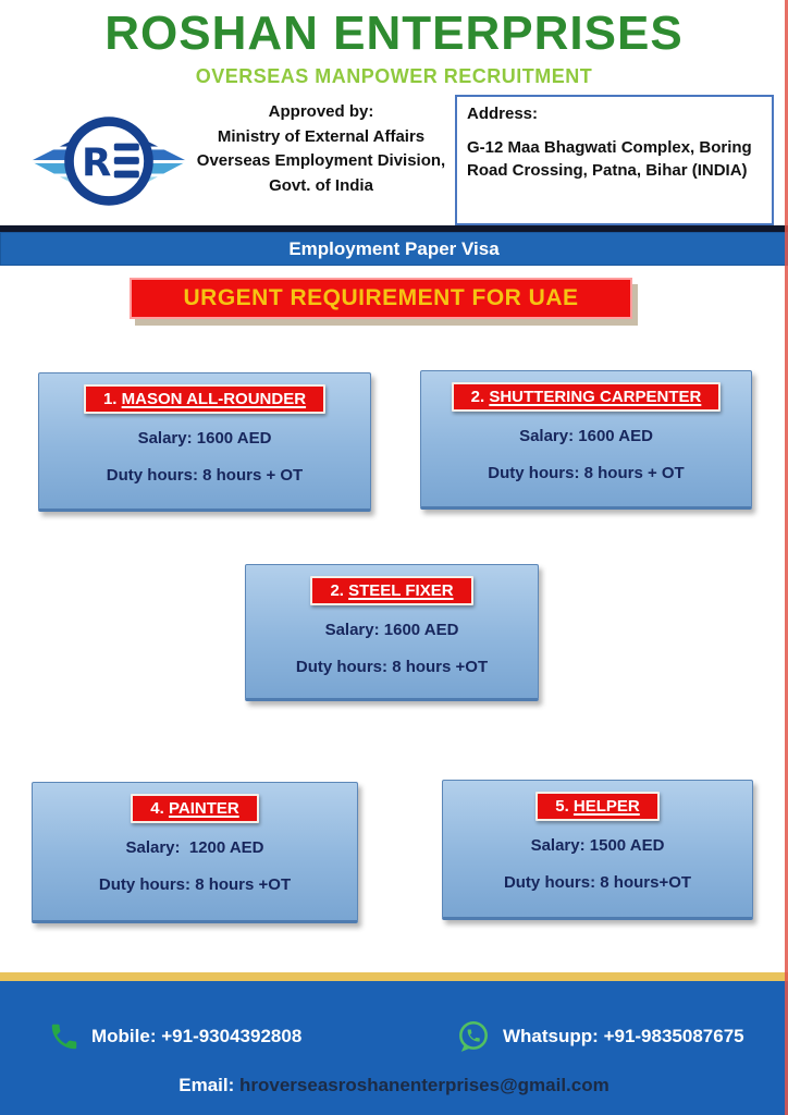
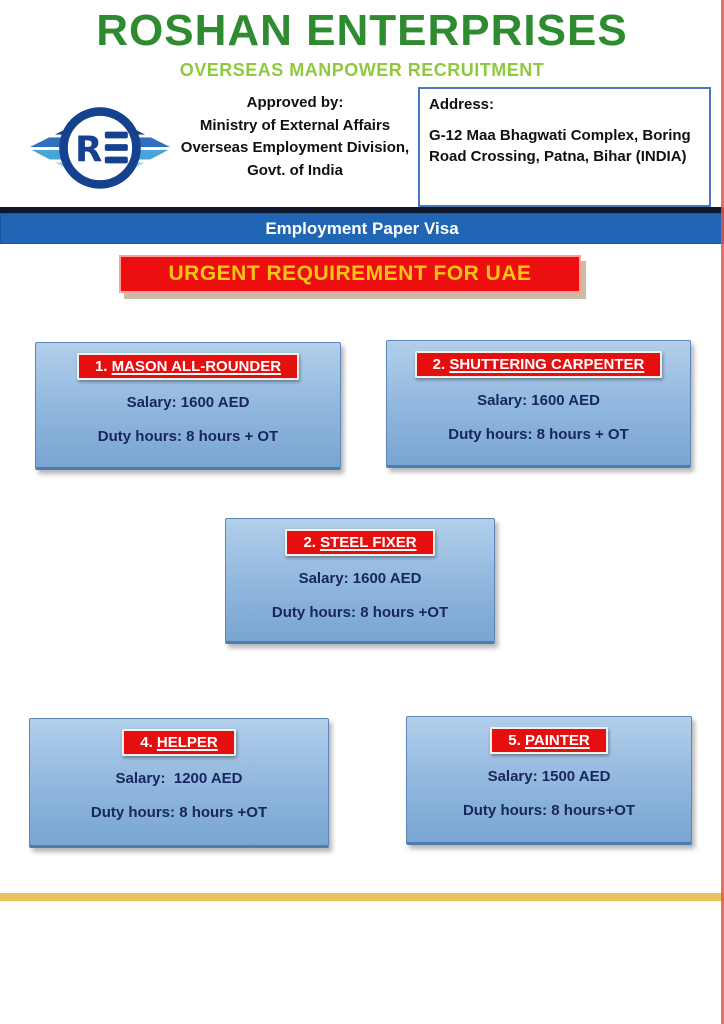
  ROSHAN ENTERPRISES
  OVERSEAS MANPOWER RECRUITMENT
  R
  Approved by:
  Ministry of External Affairs
  Overseas Employment Division,
  Govt. of India
  Address:
  G-12 Maa Bhagwati Complex, Boring Road Crossing, Patna, Bihar (INDIA)
  Employment Paper Visa
  URGENT REQUIREMENT FOR UAE
  1. MASON ALL-ROUNDER
  Salary: 1600 AED
  Duty hours: 8 hours + OT
  2. SHUTTERING CARPENTER
  Salary: 1600 AED
  Duty hours: 8 hours + OT
  2. STEEL FIXER
  Salary: 1600 AED
  Duty hours: 8 hours +OT
- 4. PAINTER
+ 4. HELPER
  Salary: 1200 AED
  Duty hours: 8 hours +OT
- 5. HELPER
+ 5. PAINTER
  Salary: 1500 AED
  Duty hours: 8 hours+OT
- Mobile: +91-9304392808
- Whatsupp: +91-9835087675
- Email: hroverseasroshanenterprises@gmail.com
